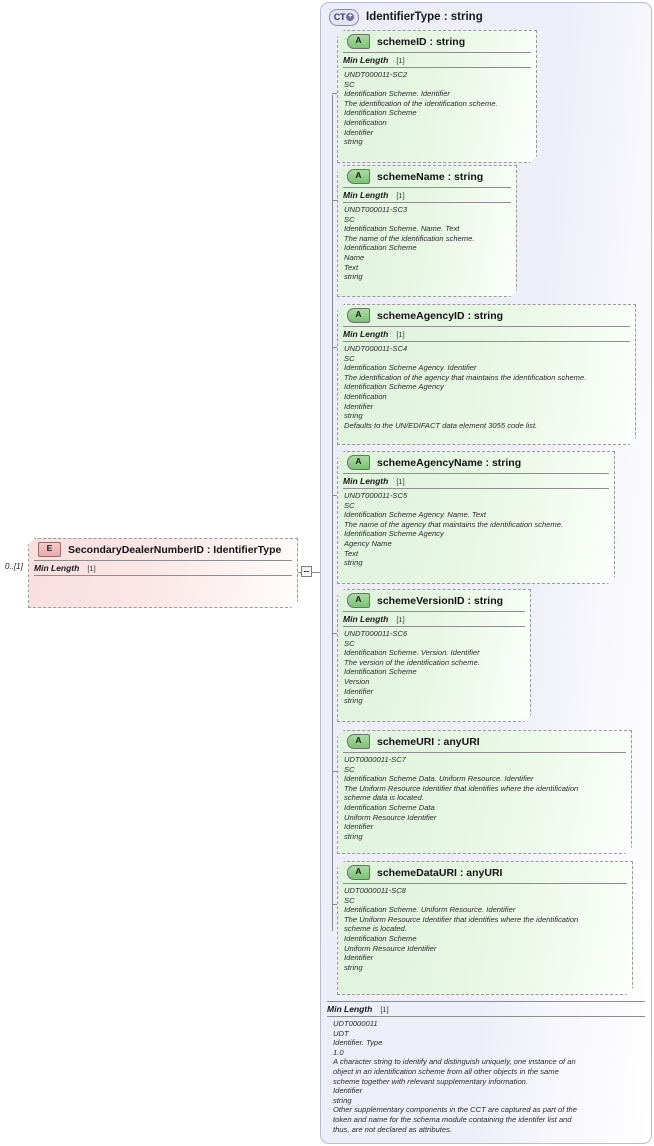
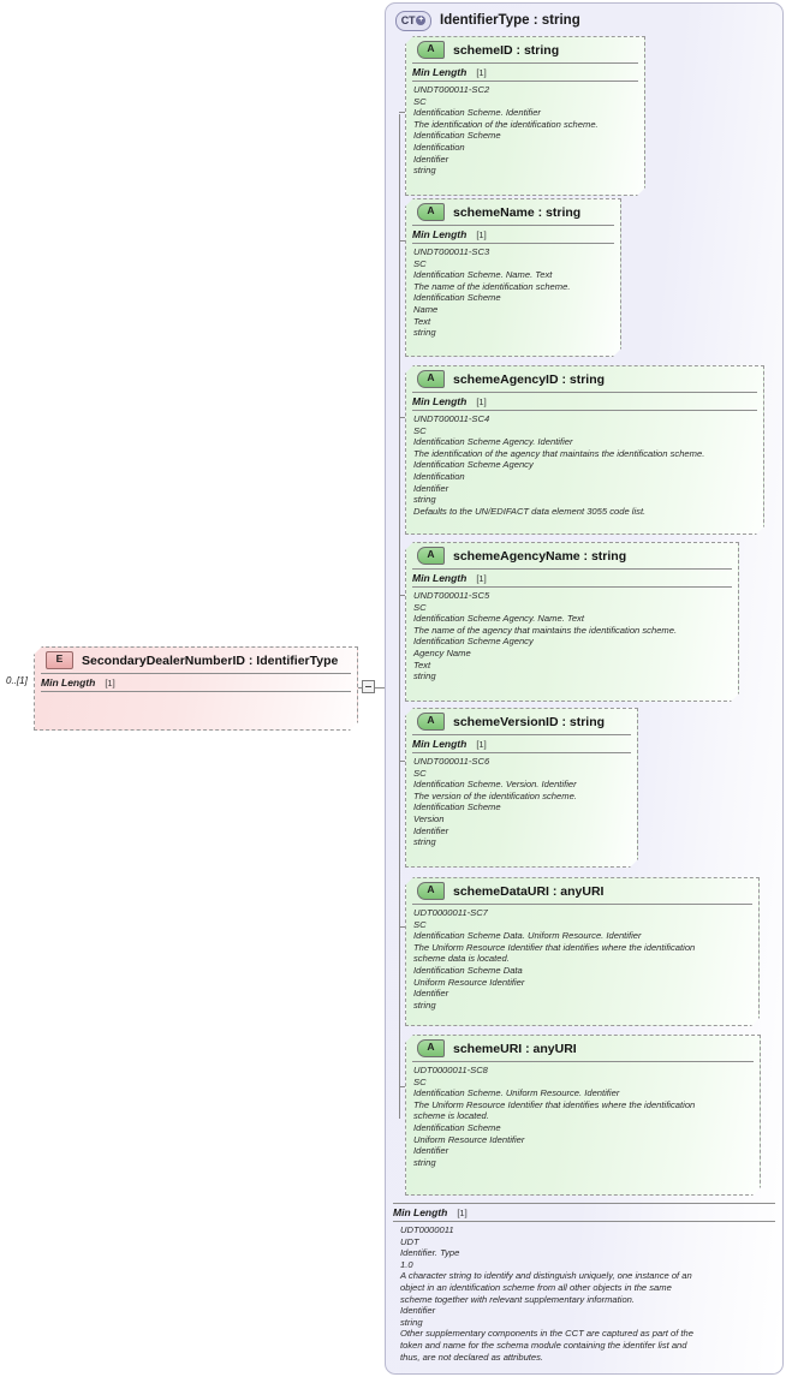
  E
  SecondaryDealerNumberID : IdentifierType
  Min Length
  [1]
  0..[1]
  CT
  IdentifierType : string
  A
  schemeID : string
  Min Length
  [1]
  UNDT000011-SC2
  SC
  Identification Scheme. Identifier
  The identification of the identification scheme.
  Identification Scheme
  Identification
  Identifier
  string
  A
  schemeName : string
  Min Length
  [1]
  UNDT000011-SC3
  SC
  Identification Scheme. Name. Text
  The name of the identification scheme.
  Identification Scheme
  Name
  Text
  string
  A
  schemeAgencyID : string
  Min Length
  [1]
  UNDT000011-SC4
  SC
  Identification Scheme Agency. Identifier
  The identification of the agency that maintains the identification scheme.
  Identification Scheme Agency
  Identification
  Identifier
  string
  Defaults to the UN/EDIFACT data element 3055 code list.
  A
  schemeAgencyName : string
  Min Length
  [1]
  UNDT000011-SC5
  SC
  Identification Scheme Agency. Name. Text
  The name of the agency that maintains the identification scheme.
  Identification Scheme Agency
  Agency Name
  Text
  string
  A
  schemeVersionID : string
  Min Length
  [1]
  UNDT000011-SC6
  SC
  Identification Scheme. Version. Identifier
  The version of the identification scheme.
  Identification Scheme
  Version
  Identifier
  string
  A
- schemeURI : anyURI
+ schemeDataURI : anyURI
  UDT0000011-SC7
  SC
  Identification Scheme Data. Uniform Resource. Identifier
  The Uniform Resource Identifier that identifies where the identification
  scheme data is located.
  Identification Scheme Data
  Uniform Resource Identifier
  Identifier
  string
  A
- schemeDataURI : anyURI
+ schemeURI : anyURI
  UDT0000011-SC8
  SC
  Identification Scheme. Uniform Resource. Identifier
  The Uniform Resource Identifier that identifies where the identification
  scheme is located.
  Identification Scheme
  Uniform Resource Identifier
  Identifier
  string
  Min Length
  [1]
  UDT0000011
  UDT
  Identifier. Type
  1.0
  A character string to identify and distinguish uniquely, one instance of an
  object in an identification scheme from all other objects in the same
  scheme together with relevant supplementary information.
  Identifier
  string
  Other supplementary components in the CCT are captured as part of the
  token and name for the schema module containing the identifer list and
  thus, are not declared as attributes.
